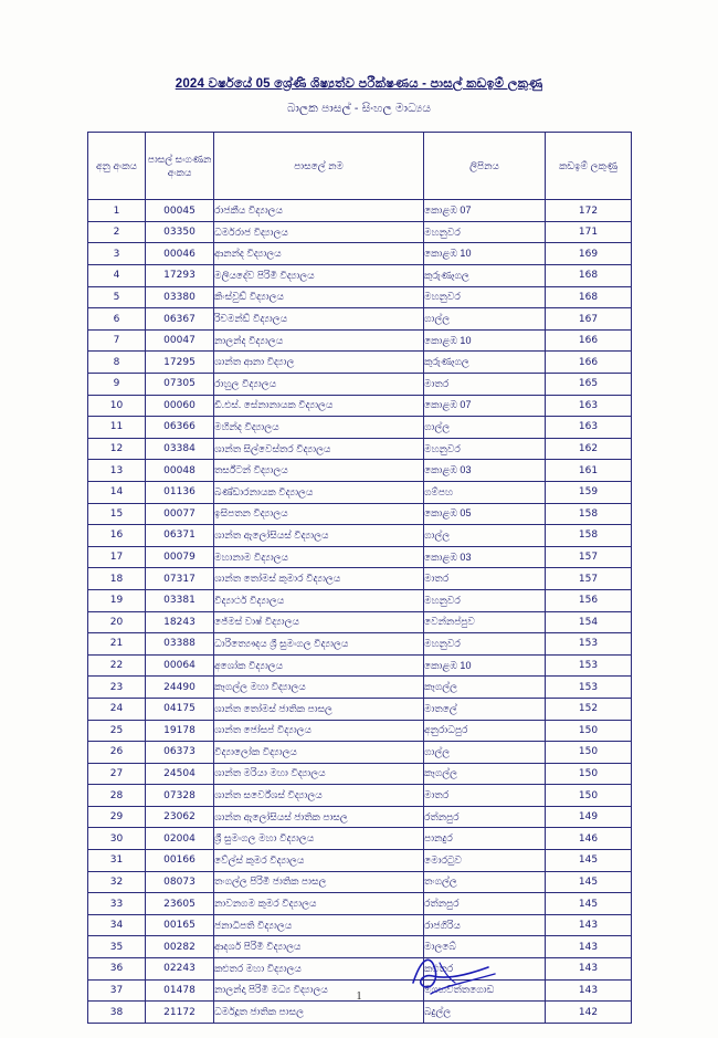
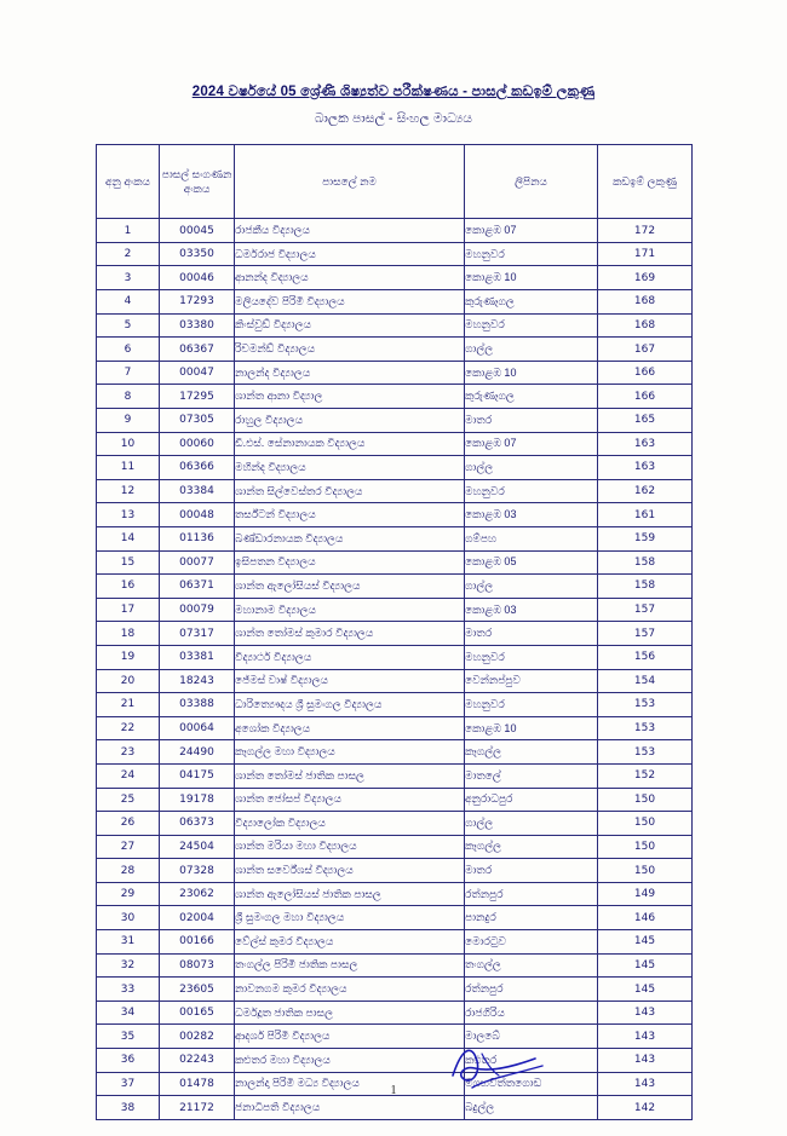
  2024 වර්ෂයේ 05 ශ්‍රේණි ශිෂ්‍යත්ව පරීක්ෂණය - පාසල් කඩඉම් ලකුණු
  බාලක පාසල් - සිංහල මාධ්‍යය
  අනු අංකය	පාසල් සංගණන අංකය	පාසලේ නම	ලිපිනය	කඩඉම් ලකුණු
  1	00045	රාජකීය විද්‍යාලය	කොළඹ 07	172
  2	03350	ධර්මරාජ විද්‍යාලය	මහනුවර	171
  3	00046	ආනන්ද විද්‍යාලය	කොළඹ 10	169
  4	17293	මලියදේව පිරිමි විද්‍යාලය	කුරුණෑගල	168
  5	03380	කිංස්වුඩ් විද්‍යාලය	මහනුවර	168
  6	06367	රිචමන්ඩ් විද්‍යාලය	ගාල්ල	167
  7	00047	නාලන්ද විද්‍යාලය	කොළඹ 10	166
  8	17295	ශාන්ත ආනා විද්‍යාල	කුරුණෑගල	166
  9	07305	රාහුල විද්‍යාලය	මාතර	165
  10	00060	ඩී.එස්. සේනානායක විද්‍යාලය	කොළඹ 07	163
  11	06366	මහින්ද විද්‍යාලය	ගාල්ල	163
  12	03384	ශාන්ත සිල්වෙස්තර විද්‍යාලය	මහනුවර	162
  13	00048	තර්ස්ටන් විද්‍යාලය	කොළඹ 03	161
  14	01136	බණ්ඩාරනායක විද්‍යාලය	ගම්පහ	159
  15	00077	ඉසිපතන විද්‍යාලය	කොළඹ 05	158
  16	06371	ශාන්ත ඇලෝසියස් විද්‍යාලය	ගාල්ල	158
  17	00079	මහානාම විද්‍යාලය	කොළඹ 03	157
  18	07317	ශාන්ත තෝමස් කුමාර විද්‍යාලය	මාතර	157
  19	03381	විද්‍යාර්ථ විද්‍යාලය	මහනුවර	156
  20	18243	ජේමස් වාෂ් විද්‍යාලය	වෙන්නප්පුව	154
  21	03388	ධාරිත්‍යෞදය ශ්‍රී සුමංගල විද්‍යාලය	මහනුවර	153
  22	00064	අශෝක විද්‍යාලය	කොළඹ 10	153
  23	24490	කෑගල්ල මහා විද්‍යාලය	කෑගල්ල	153
  24	04175	ශාන්ත තෝමස් ජාතික පාසල	මාතලේ	152
  25	19178	ශාන්ත ජෝසප් විද්‍යාලය	අනුරාධපුර	150
  26	06373	විද්‍යාලෝක විද්‍යාලය	ගාල්ල	150
  27	24504	ශාන්ත මරියා මහා විද්‍යාලය	කෑගල්ල	150
  28	07328	ශාන්ත සර්වේශස් විද්‍යාලය	මාතර	150
  29	23062	ශාන්ත ඇලෝසියස් ජාතික පාසල	රත්නපුර	149
  30	02004	ශ්‍රී සුමංගල මහා විද්‍යාලය	පානදුර	146
  31	00166	වේල්ස් කුමර විද්‍යාලය	මොරටුව	145
  32	08073	තංගල්ල පිරිමි ජාතික පාසල	තංගල්ල	145
  33	23605	නාවනගම කුමර විද්‍යාලය	රත්නපුර	145
- 34	00165	ජනාධිපති විද්‍යාලය	රාජගිරිය	143
+ 34	00165	ධර්මදූත ජාතික පාසල	රාජගිරිය	143
  35	00282	ආදර්ශ පිරිමි විද්‍යාලය	මාලබේ	143
  36	02243	කළුතර මහා විද්‍යාලය	කර	143
  37	01478	නාලන්දා පිරිමි මධ්‍ය විද්‍යාලය	මීගහවත්තගොඩ	143
- 38	21172	ධර්මදූත ජාතික පාසල	බදුල්ල	142
+ 38	21172	ජනාධිපති විද්‍යාලය	බදුල්ල	142
  1
